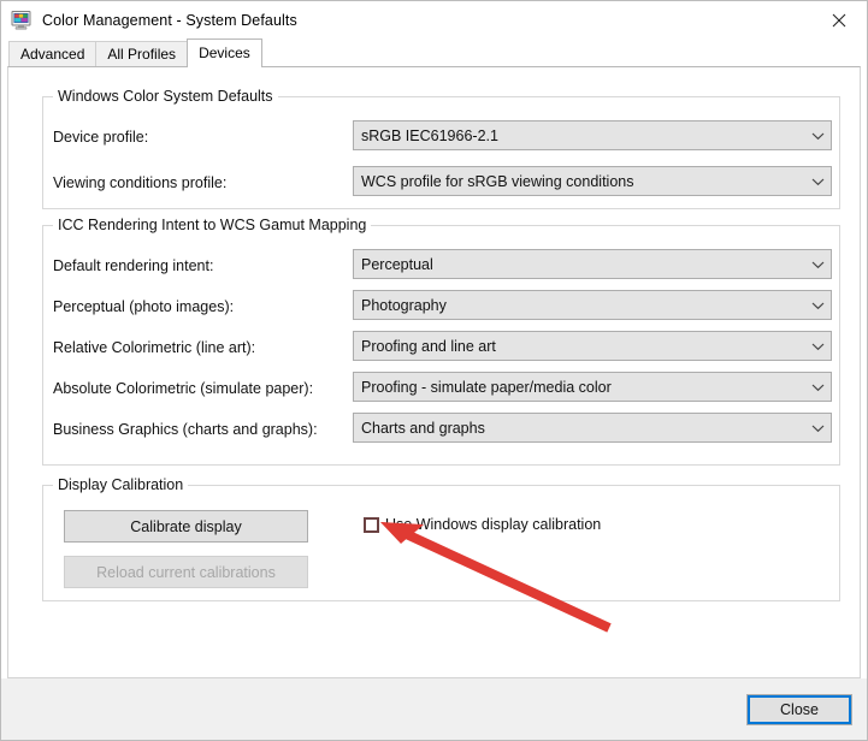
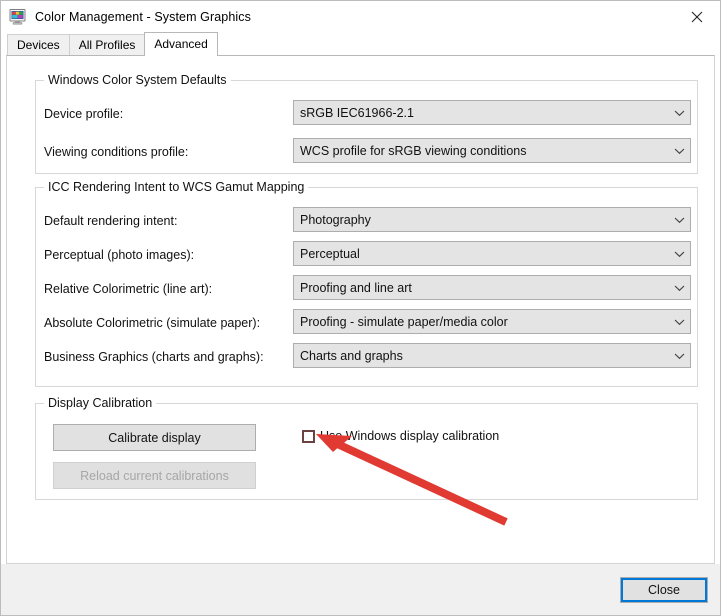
- Color Management - System Defaults
+ Color Management - System Graphics
- Advanced
+ Devices
  All Profiles
- Devices
+ Advanced
  Windows Color System Defaults
  Device profile:
  sRGB IEC61966-2.1
  Viewing conditions profile:
  WCS profile for sRGB viewing conditions
  ICC Rendering Intent to WCS Gamut Mapping
  Default rendering intent:
- Perceptual
+ Photography
  Perceptual (photo images):
- Photography
+ Perceptual
  Relative Colorimetric (line art):
  Proofing and line art
  Absolute Colorimetric (simulate paper):
  Proofing - simulate paper/media color
  Business Graphics (charts and graphs):
  Charts and graphs
  Display Calibration
  Calibrate display
  Reload current calibrations
  indows display calibration
  Close
